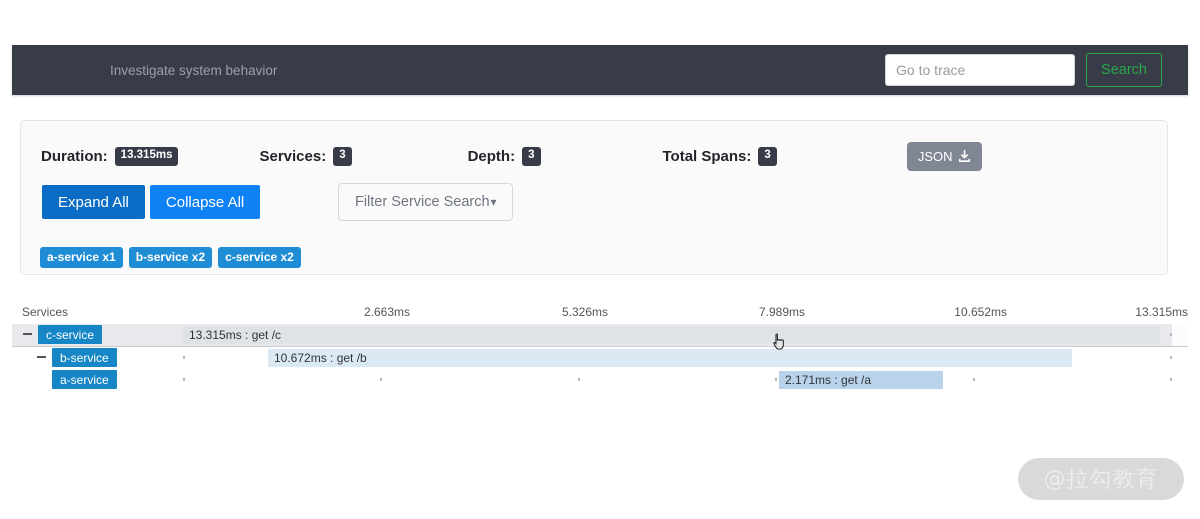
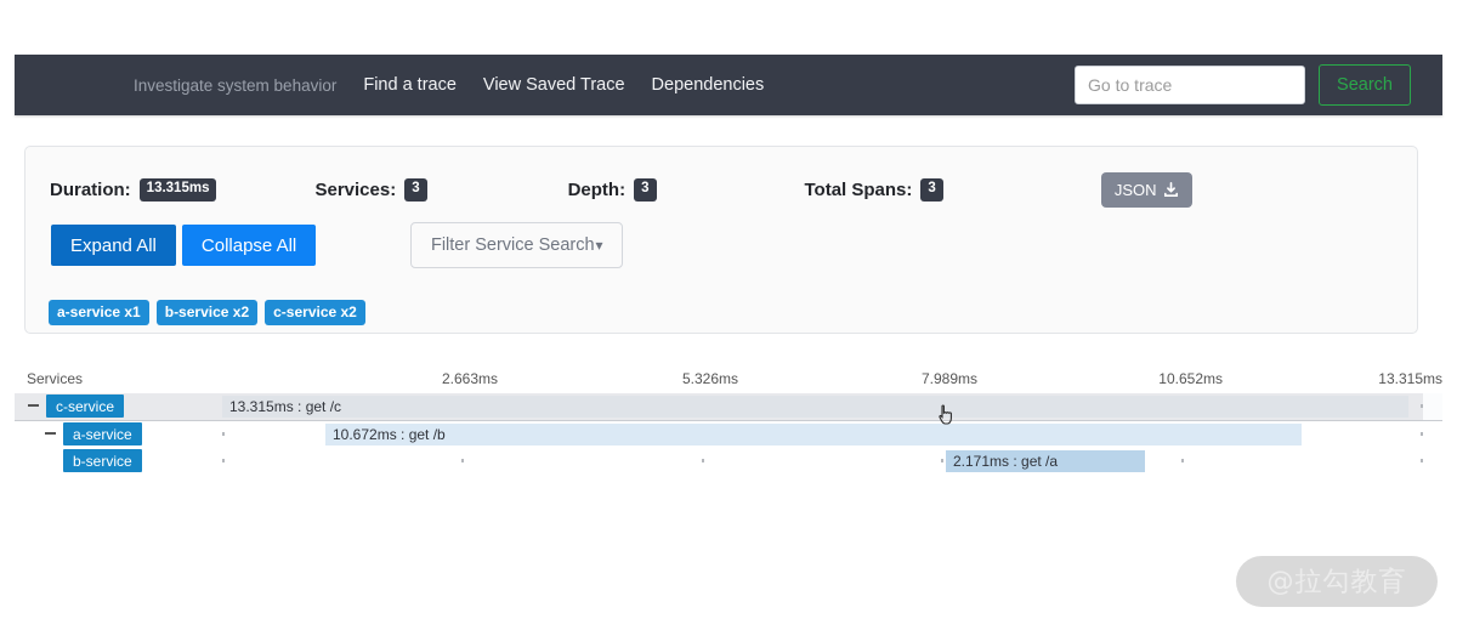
  Investigate system behavior
+ Find a trace
+ View Saved Trace
+ Dependencies
  Go to trace
  Search
  Duration:
  13.315ms
  Services:
  3
  Depth:
  3
  Total Spans:
  3
  JSON
  Expand All
  Collapse All
  Filter Service Search
  ▾
  a-service x1
  b-service x2
  c-service x2
  Services
  2.663ms
  5.326ms
  7.989ms
  10.652ms
  13.315ms
  c-service
  13.315ms : get /c
- b-service
+ a-service
  10.672ms : get /b
- a-service
+ b-service
  2.171ms : get /a
